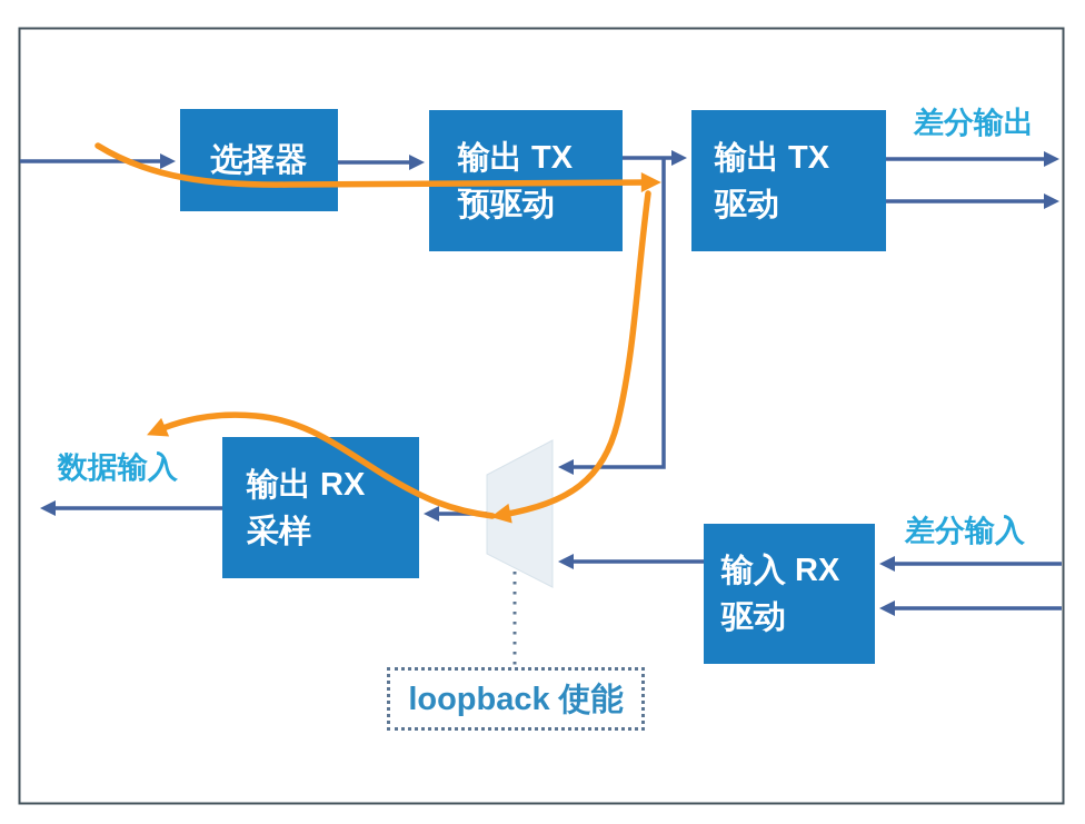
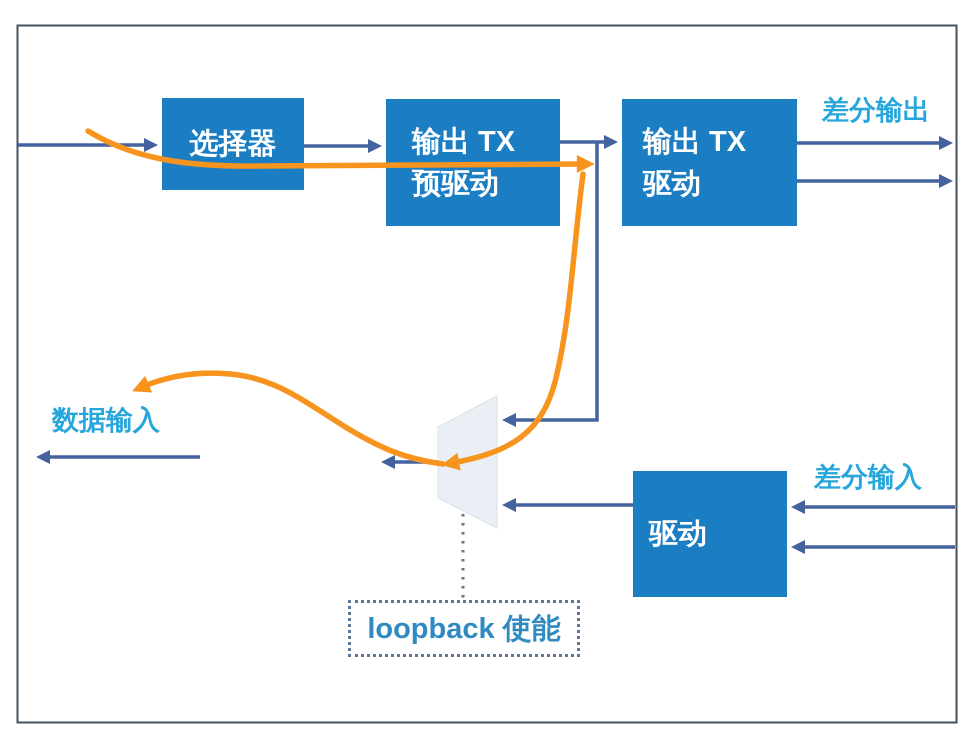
  选择器
  输出 TX
  预驱动
  输出 TX
  驱动
- 输出 RX
- 采样
- 输入 RX
  驱动
  差分输出
  数据输入
  差分输入
  loopback 使能
